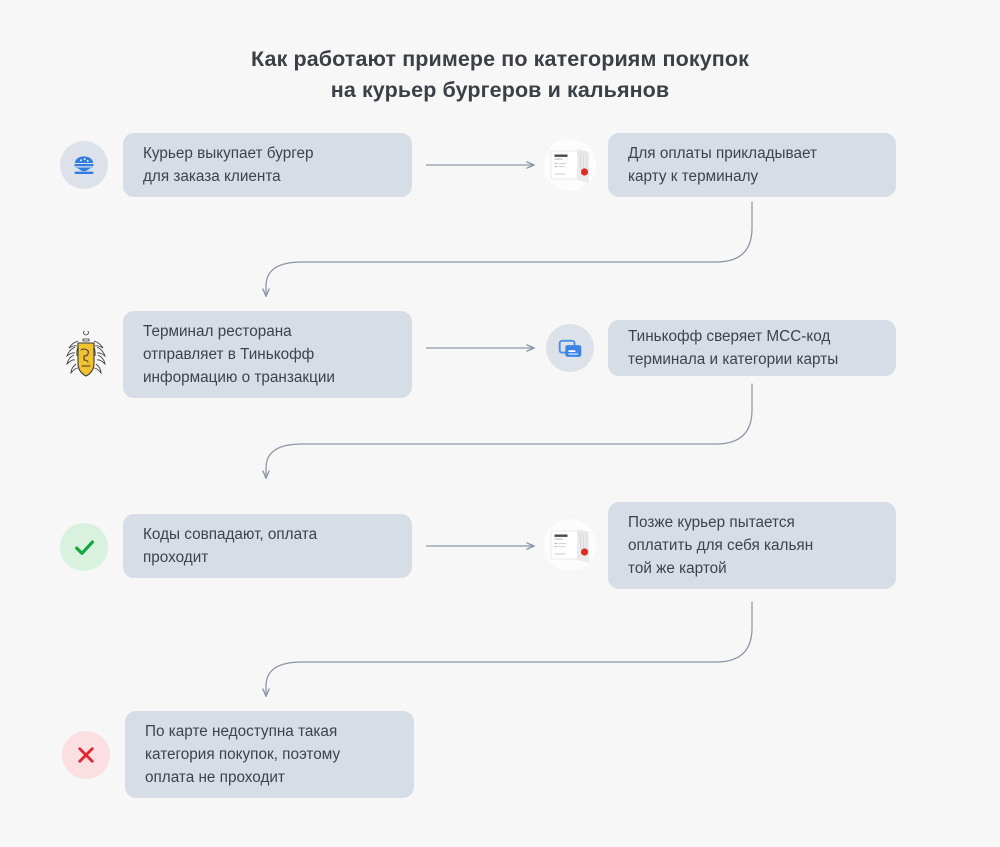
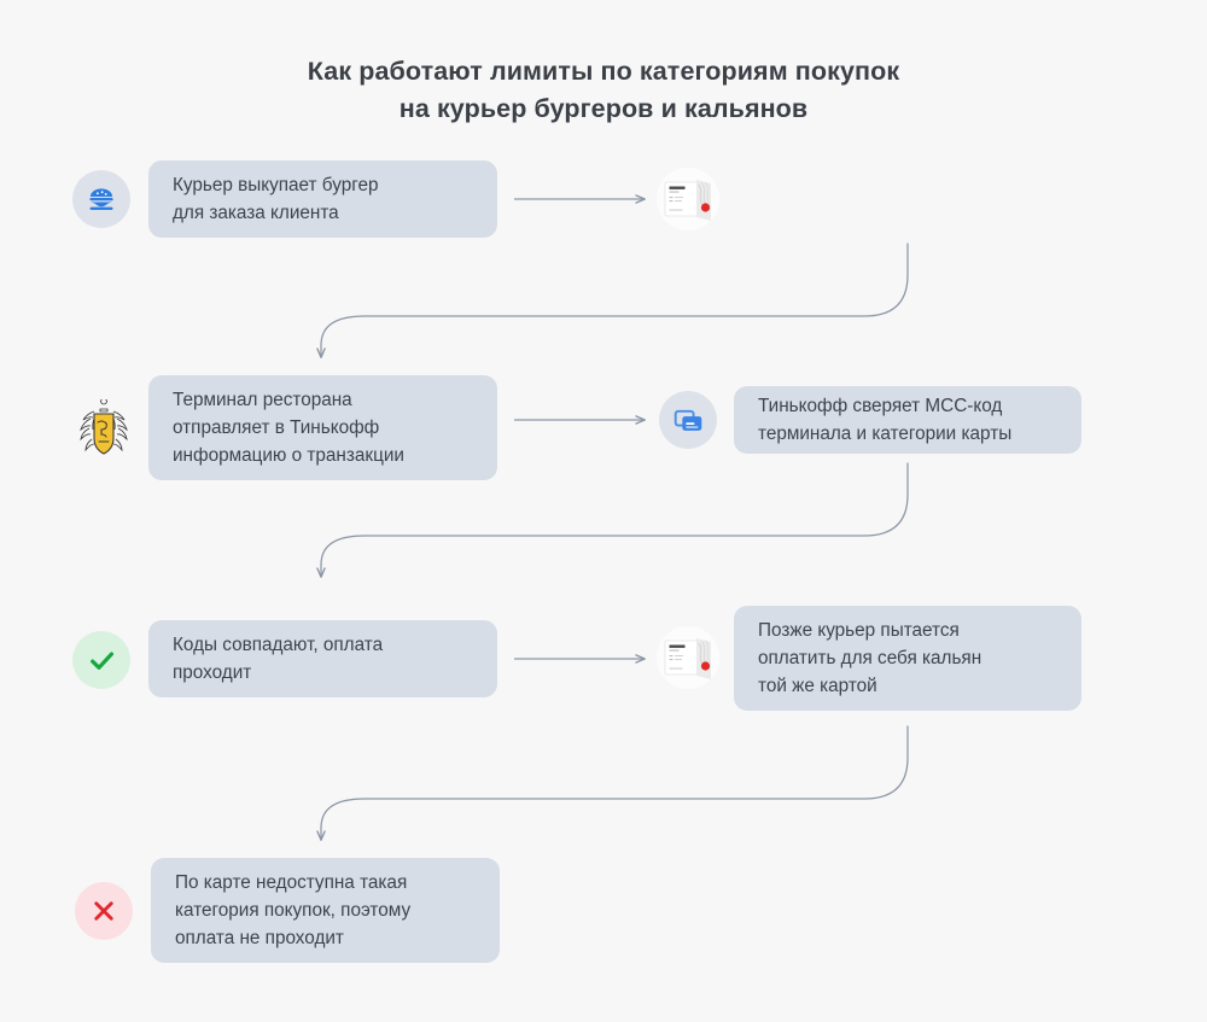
- Как работают примере по категориям покупок
+ Как работают лимиты по категориям покупок
  на курьер бургеров и кальянов
  Курьер выкупает бургер
  для заказа клиента
- Для оплаты прикладывает
- карту к терминалу
  Терминал ресторана
  отправляет в Тинькофф
  информацию о транзакции
  Тинькофф сверяет MCC-код
  терминала и категории карты
  Коды совпадают, оплата
  проходит
  Позже курьер пытается
  оплатить для себя кальян
  той же картой
  По карте недоступна такая
  категория покупок, поэтому
  оплата не проходит
